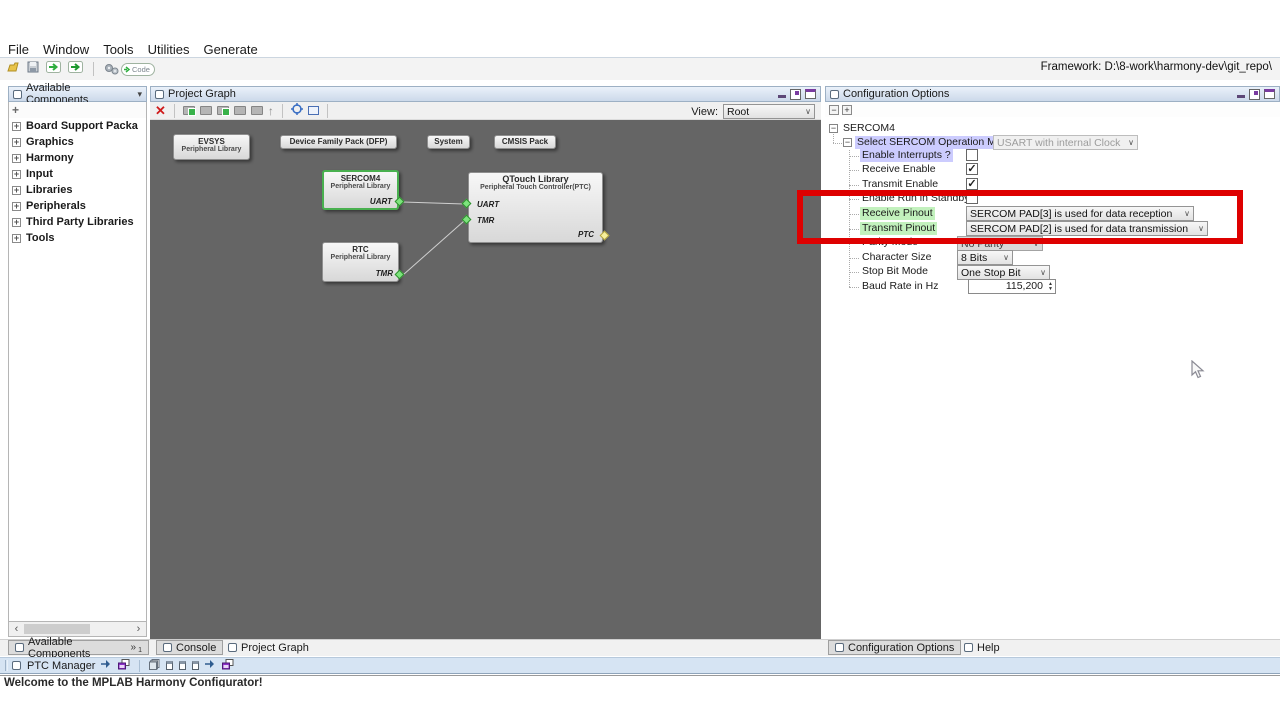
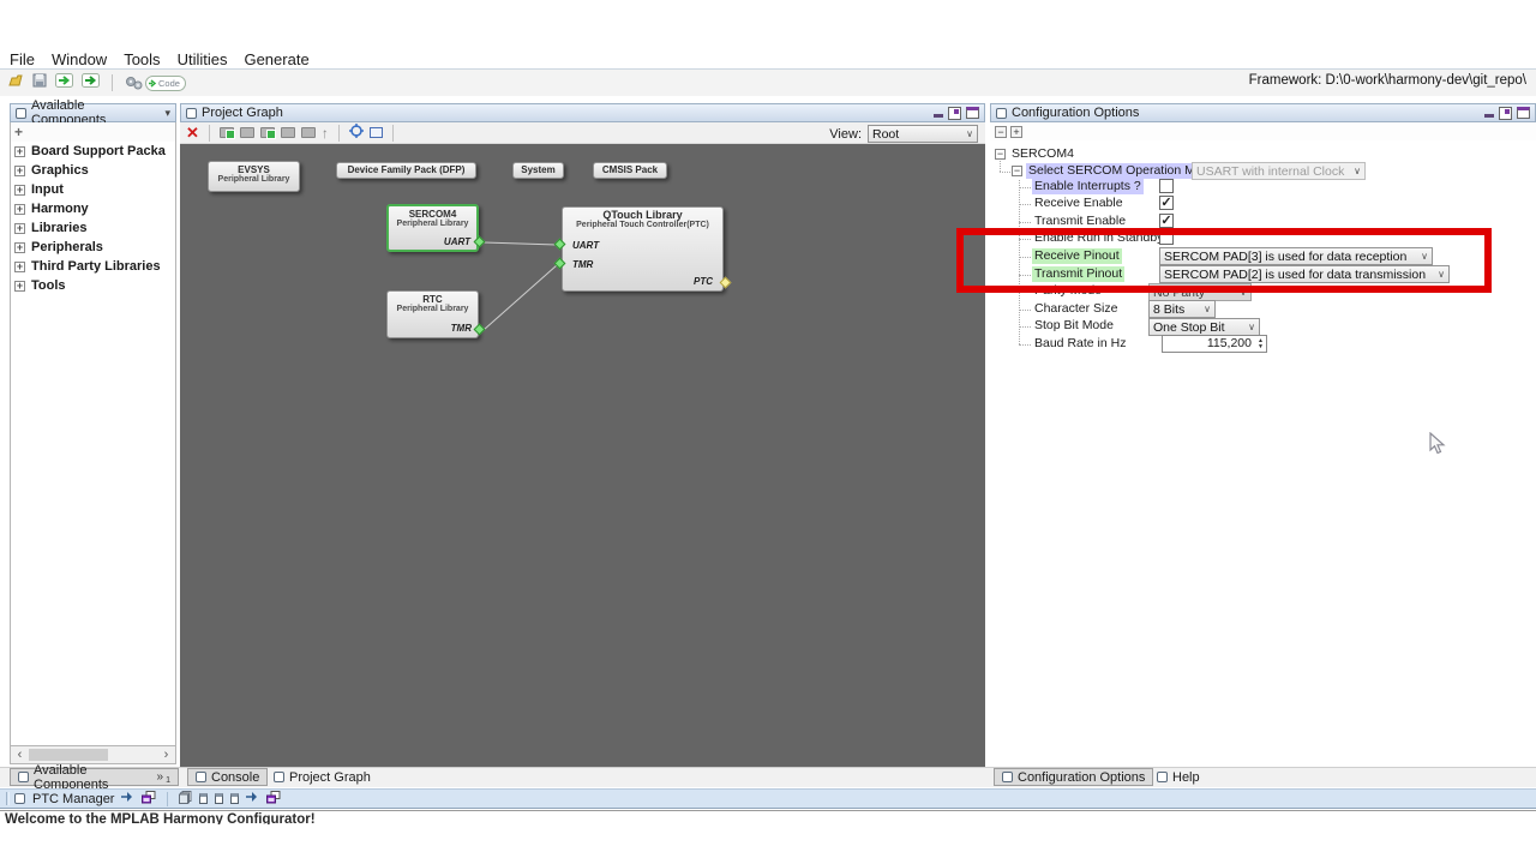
  File
  Window
  Tools
  Utilities
  Generate
  Code
- Framework: D:\8-work\harmony-dev\git_repo\
+ Framework: D:\0-work\harmony-dev\git_repo\
  Available Components
  ▾
  +
  +
  Board Support Packa
  +
  Graphics
  +
- Harmony
+ Input
  +
- Input
+ Harmony
  +
  Libraries
  +
  Peripherals
  +
  Third Party Libraries
  +
  Tools
  ‹
  ›
  Project Graph
  ✕
  ↑
  View:
  Root
  ∨
  EVSYS
  Device Family Pack (DFP)
  System
  CMSIS Pack
  SERCOM4
  UART
  QTouch Library
  UART
  TMR
  PTC
  RTC
  TMR
  Configuration Options
  −
  +
  −
  SERCOM4
  −
  Select SERCOM Operation M
  USART with internal Clock
  ∨
  Enable Interrupts ?
  Receive Enable
  ✓
  Transmit Enable
  ✓
  Enable Run in Standb
  Receive Pinout
  SERCOM PAD[3] is used for data reception
  ∨
  Transmit Pinout
  SERCOM PAD[2] is used for data transmission
  ∨
  Parity Mode
  No Parity
  ∨
  Character Size
  8 Bits
  ∨
  Stop Bit Mode
  One Stop Bit
  ∨
  Baud Rate in Hz
  115,200
  Available Components
  »
  Console
  Project Graph
  Configuration Options
  Help
  PTC Manager
  Welcome to the MPLAB Harmony Configurator!
